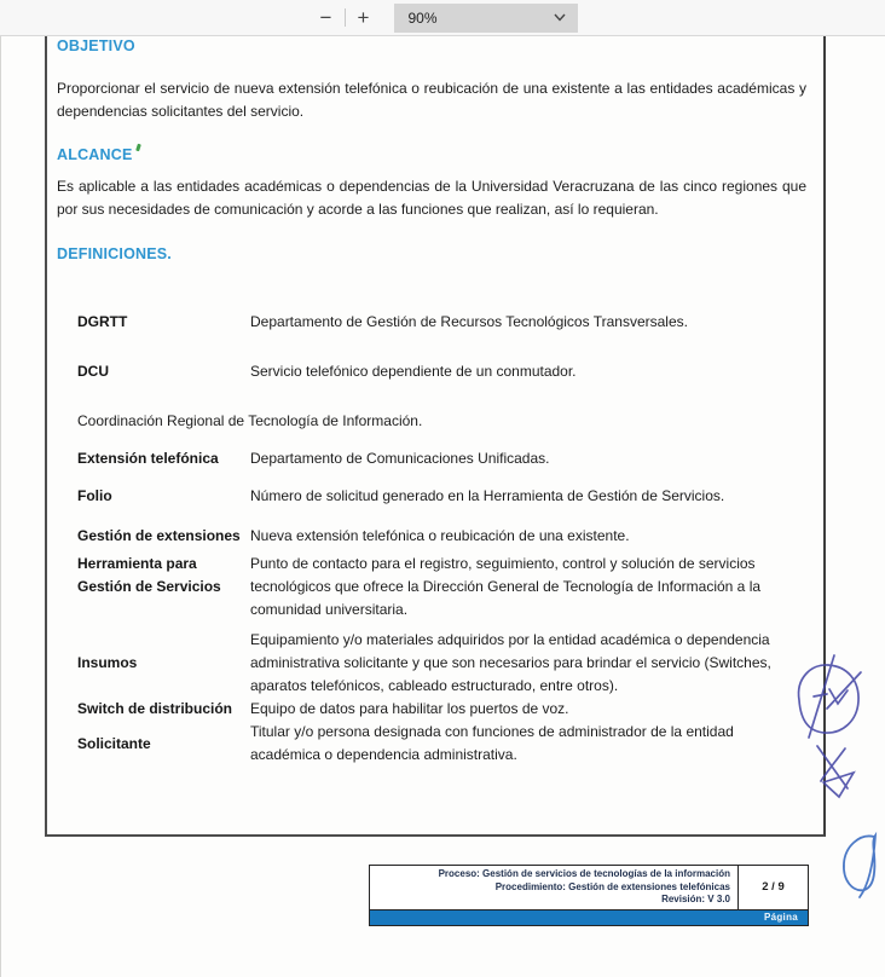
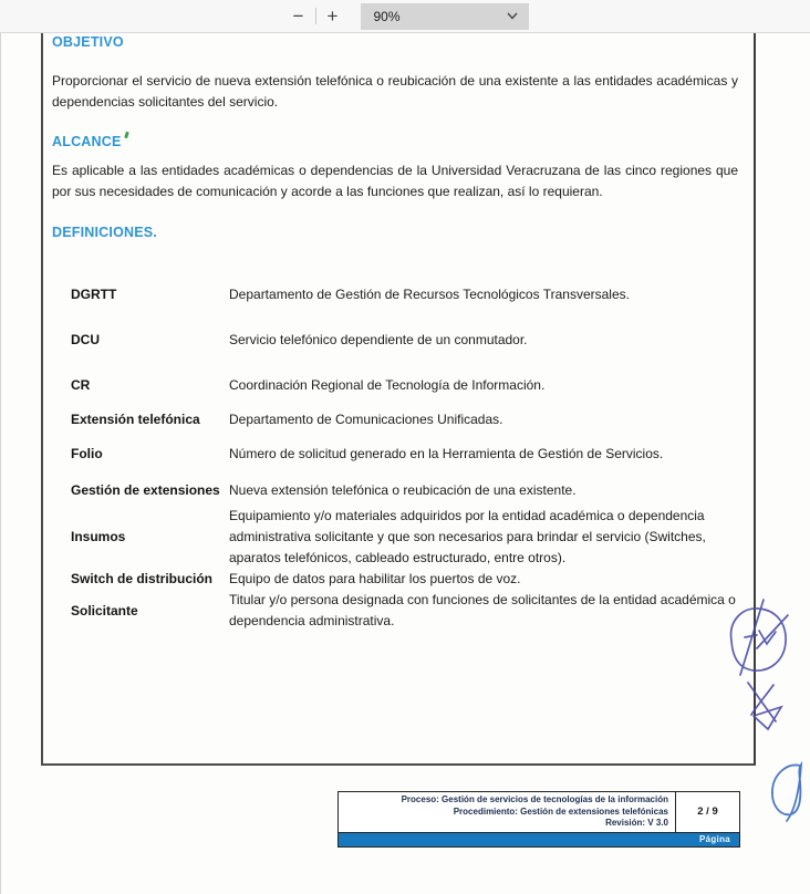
  −
  +
  90%
  OBJETIVO
  Proporcionar el servicio de nueva extensión telefónica o reubicación de una existente a las entidades académicas y dependencias solicitantes del servicio.
  ALCANCE
  Es aplicable a las entidades académicas o dependencias de la Universidad Veracruzana de las cinco regiones que por sus necesidades de comunicación y acorde a las funciones que realizan, así lo requieran.
  DEFINICIONES.
  DGRTT
  Departamento de Gestión de Recursos Tecnológicos Transversales.
  DCU
  Servicio telefónico dependiente de un conmutador.
+ CR
  Coordinación Regional de Tecnología de Información.
  Extensión telefónica
  Departamento de Comunicaciones Unificadas.
  Folio
  Número de solicitud generado en la Herramienta de Gestión de Servicios.
  Gestión de extensiones
  Nueva extensión telefónica o reubicación de una existente.
- Herramienta para Gestión de Servicios
- Punto de contacto para el registro, seguimiento, control y solución de servicios tecnológicos que ofrece la Dirección General de Tecnología de Información a la comunidad universitaria.
  Insumos
  Equipamiento y/o materiales adquiridos por la entidad académica o dependencia administrativa solicitante y que son necesarios para brindar el servicio (Switches, aparatos telefónicos, cableado estructurado, entre otros).
  Switch de distribución
  Equipo de datos para habilitar los puertos de voz.
  Solicitante
- Titular y/o persona designada con funciones de administrador de la entidad académica o dependencia administrativa.
+ Titular y/o persona designada con funciones de solicitantes de la entidad académica o dependencia administrativa.
  Proceso: Gestión de servicios de tecnologías de la información
  Procedimiento: Gestión de extensiones telefónicas
  Revisión: V 3.0
  2 / 9
  Página
